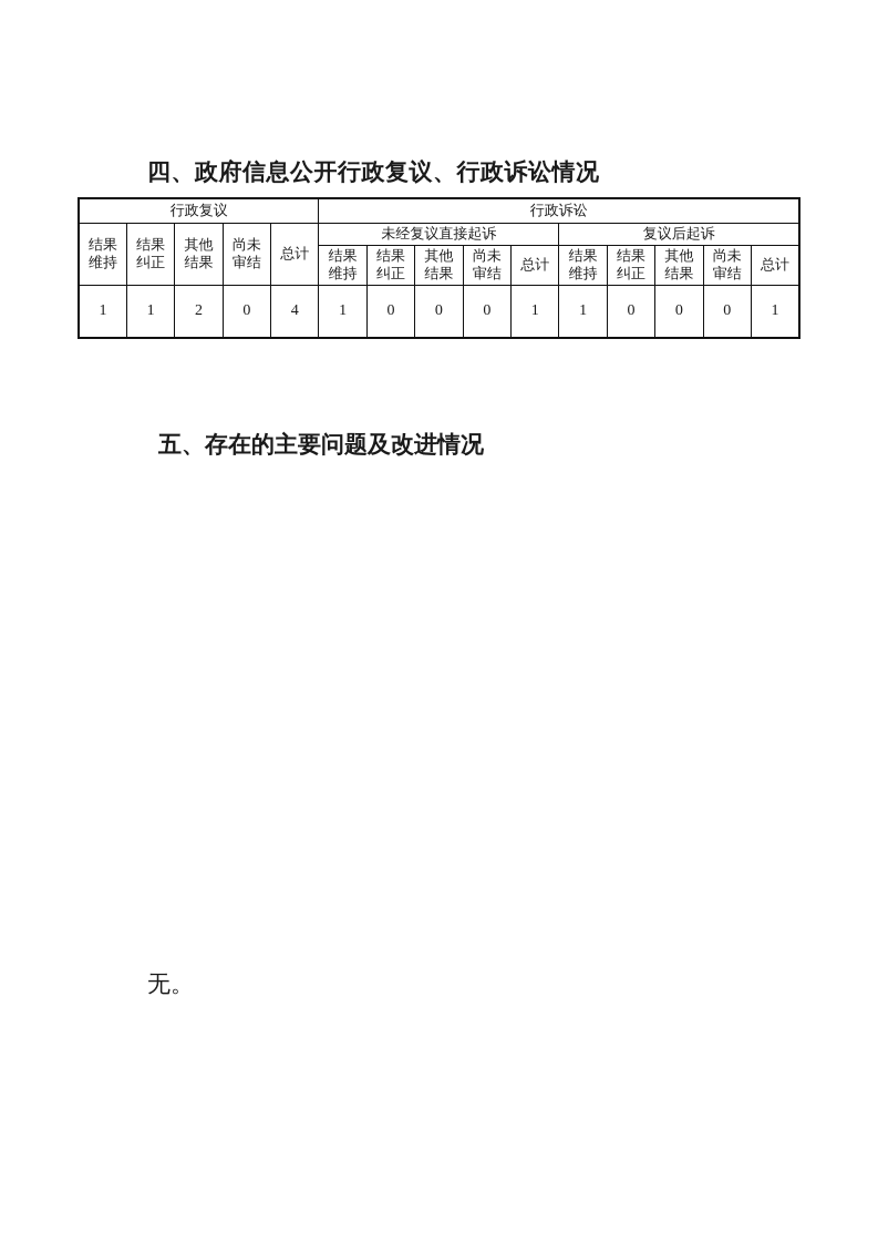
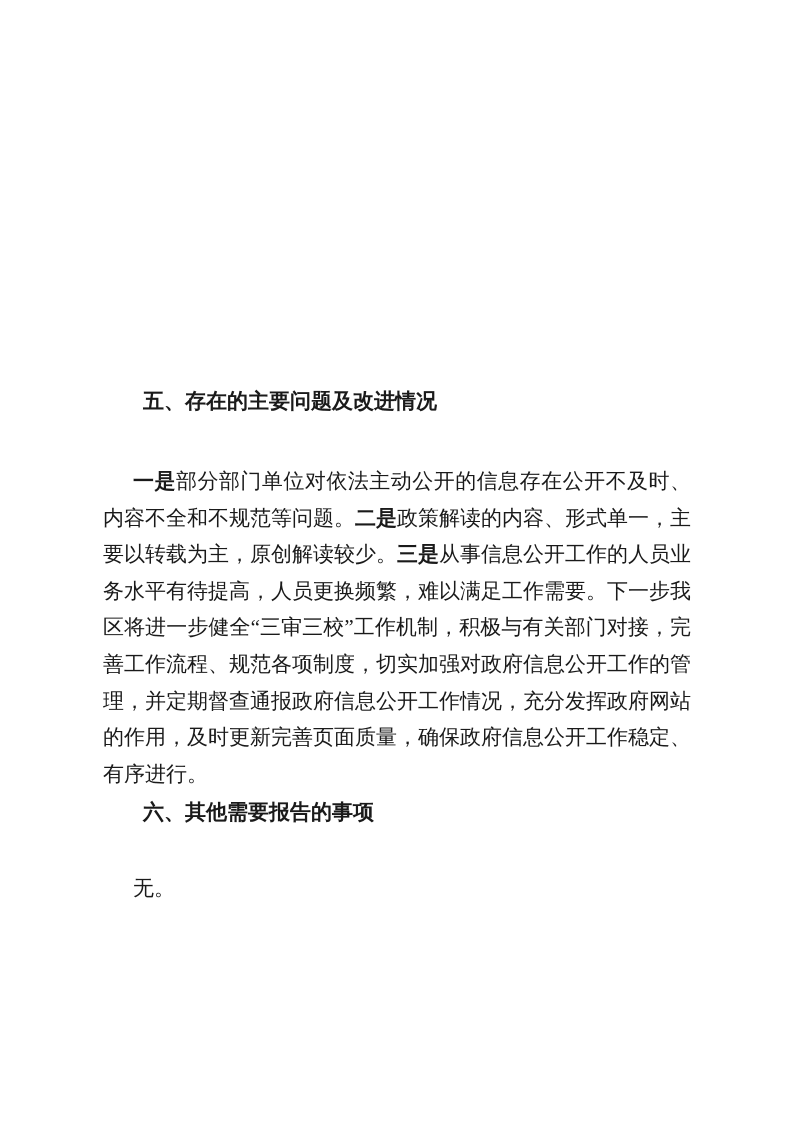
- 四、政府信息公开行政复议、行政诉讼情况
- 行政复议	行政诉讼
- 结果 维持	结果 纠正	其他 结果	尚未 审结	总计	未经复议直接起诉	复议后起诉
- 结果 维持	结果 纠正	其他 结果	尚未 审结	总计	结果 维持	结果 纠正	其他 结果	尚未 审结	总计
- 1	1	2	0	4	1	0	0	0	1	1	0	0	0	1
  五、存在的主要问题及改进情况
+ 一是部分部门单位对依法主动公开的信息存在公开不及时、内容不全和不规范等问题。二是政策解读的内容、形式单一，主要以转载为主，原创解读较少。三是从事信息公开工作的人员业务水平有待提高，人员更换频繁，难以满足工作需要。下一步我区将进一步健全“三审三校”工作机制，积极与有关部门对接，完善工作流程、规范各项制度，切实加强对政府信息公开工作的管理，并定期督查通报政府信息公开工作情况，充分发挥政府网站的作用，及时更新完善页面质量，确保政府信息公开工作稳定、有序进行。
+ 六、其他需要报告的事项
  无。
